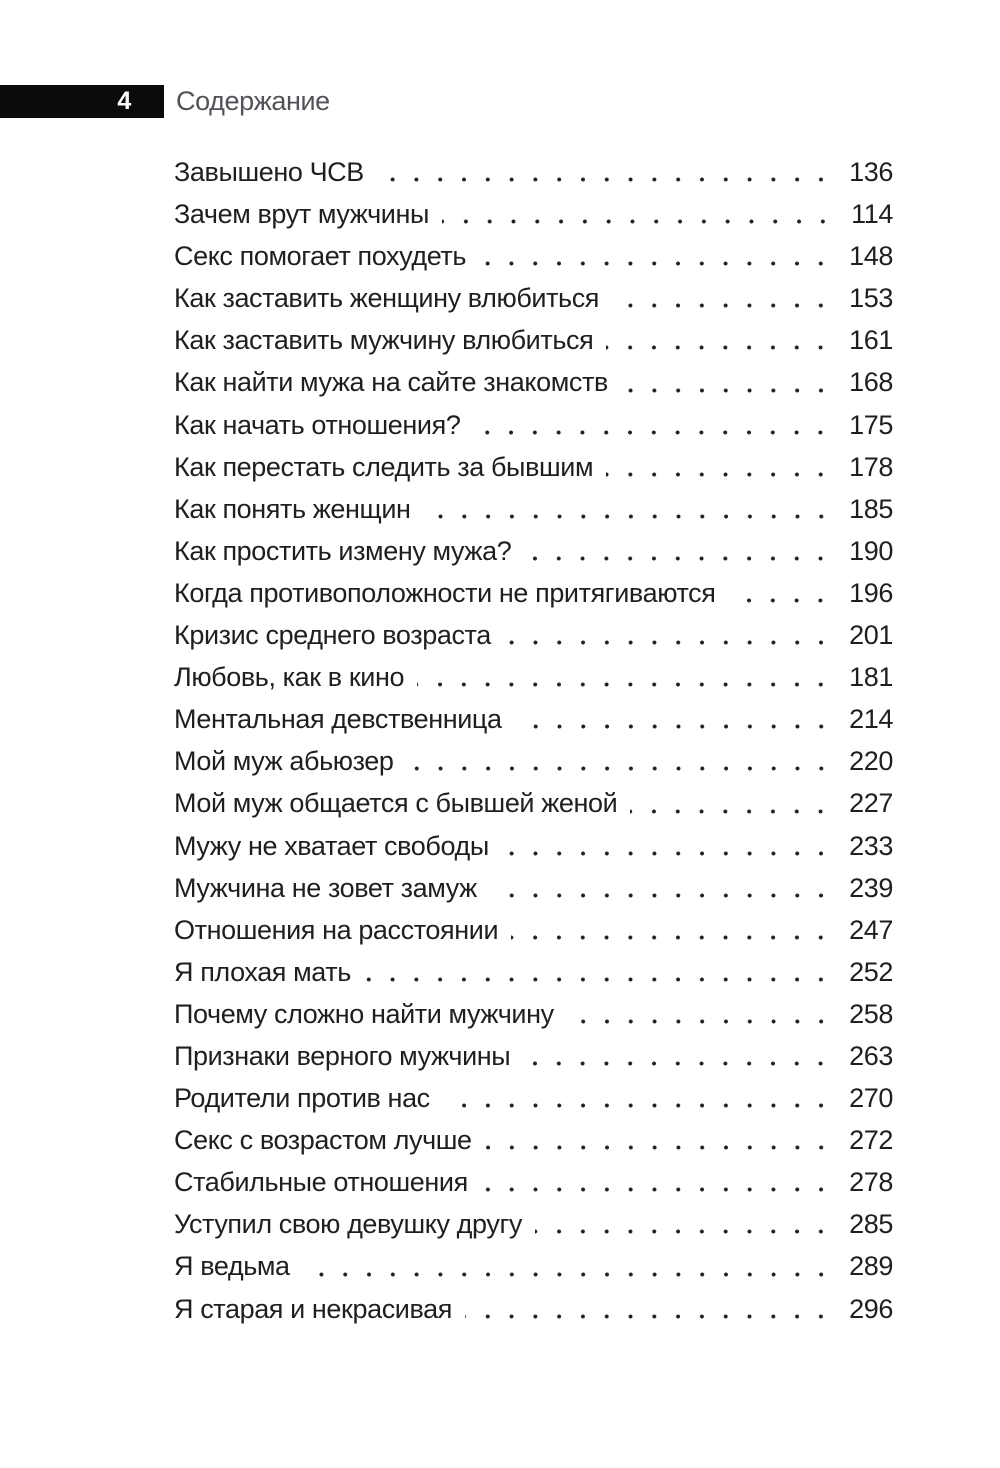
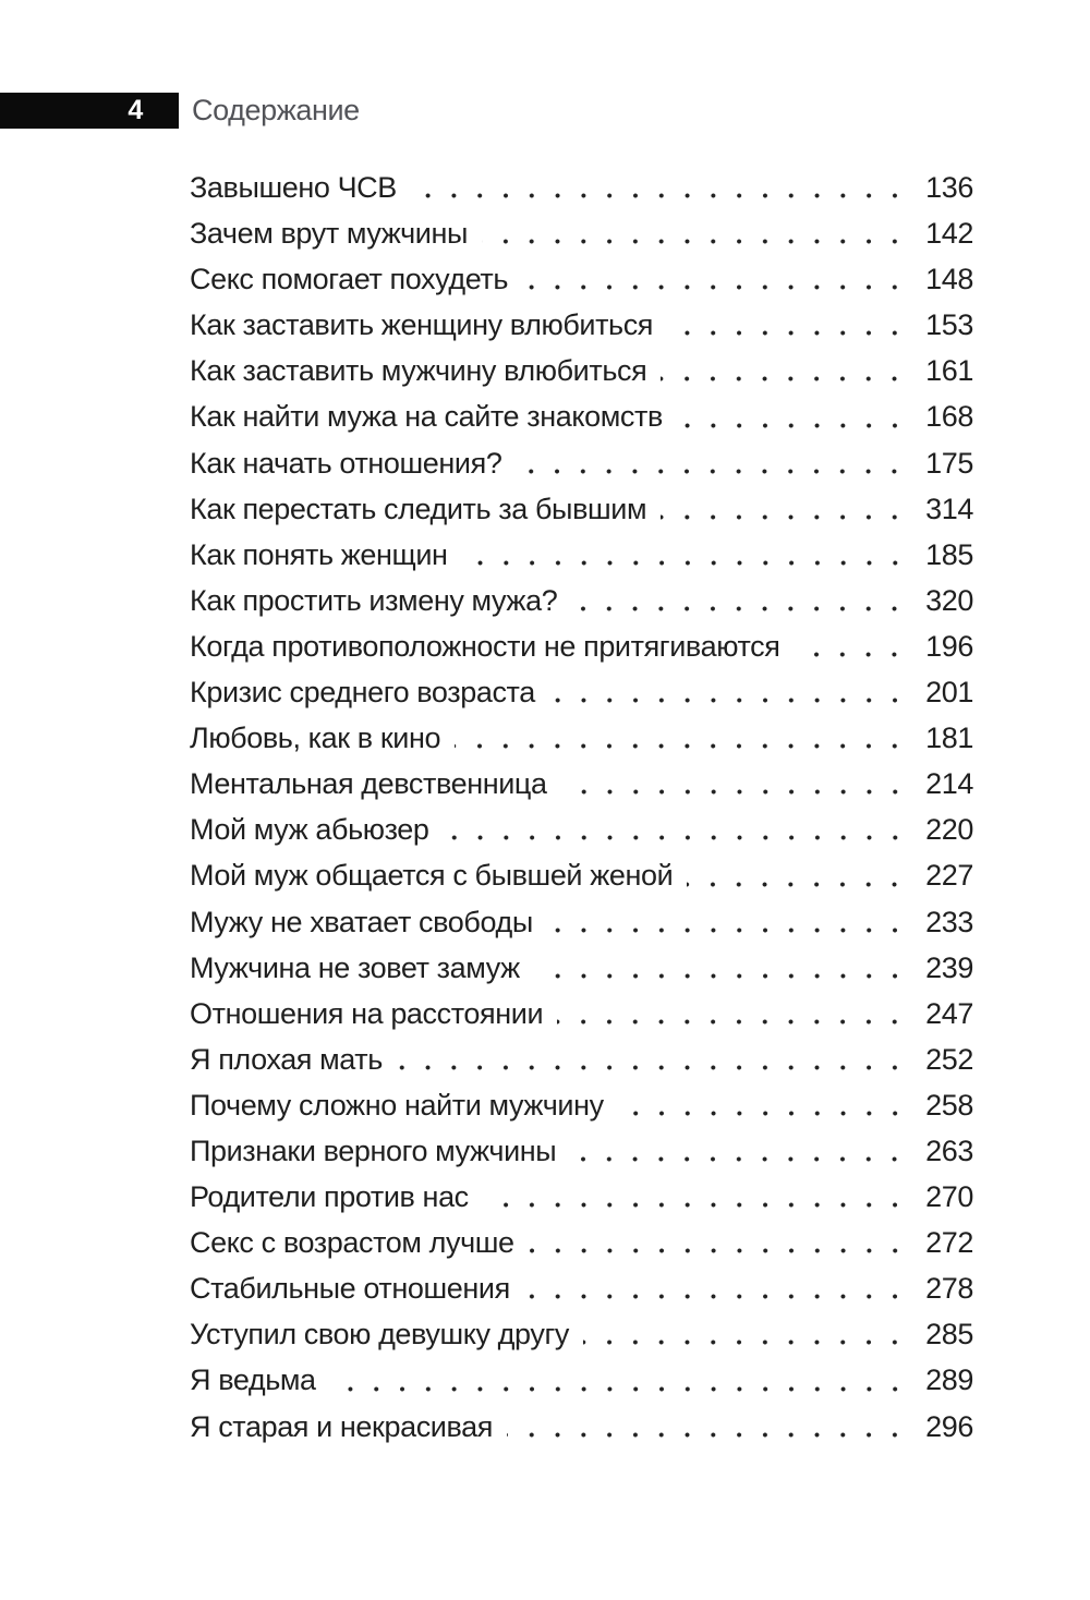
  4
  Содержание
  Завышено ЧСВ
  136
  Зачем врут мужчины
- 114
+ 142
  Секс помогает похудеть
  148
  Как заставить женщину влюбиться
  153
  Как заставить мужчину влюбиться
  161
  Как найти мужа на сайте знакомств
  168
  Как начать отношения?
  175
  Как перестать следить за бывшим
- 178
+ 314
  Как понять женщин
  185
  Как простить измену мужа?
- 190
+ 320
  Когда противоположности не притягиваются
  196
  Кризис среднего возраста
  201
  Любовь, как в кино
  181
  Ментальная девственница
  214
  Мой муж абьюзер
  220
  Мой муж общается с бывшей женой
  227
  Мужу не хватает свободы
  233
  Мужчина не зовет замуж
  239
  Отношения на расстоянии
  247
  Я плохая мать
  252
  Почему сложно найти мужчину
  258
  Признаки верного мужчины
  263
  Родители против нас
  270
  Секс с возрастом лучше
  272
  Стабильные отношения
  278
  Уступил свою девушку другу
  285
  Я ведьма
  289
  Я старая и некрасивая
  296
